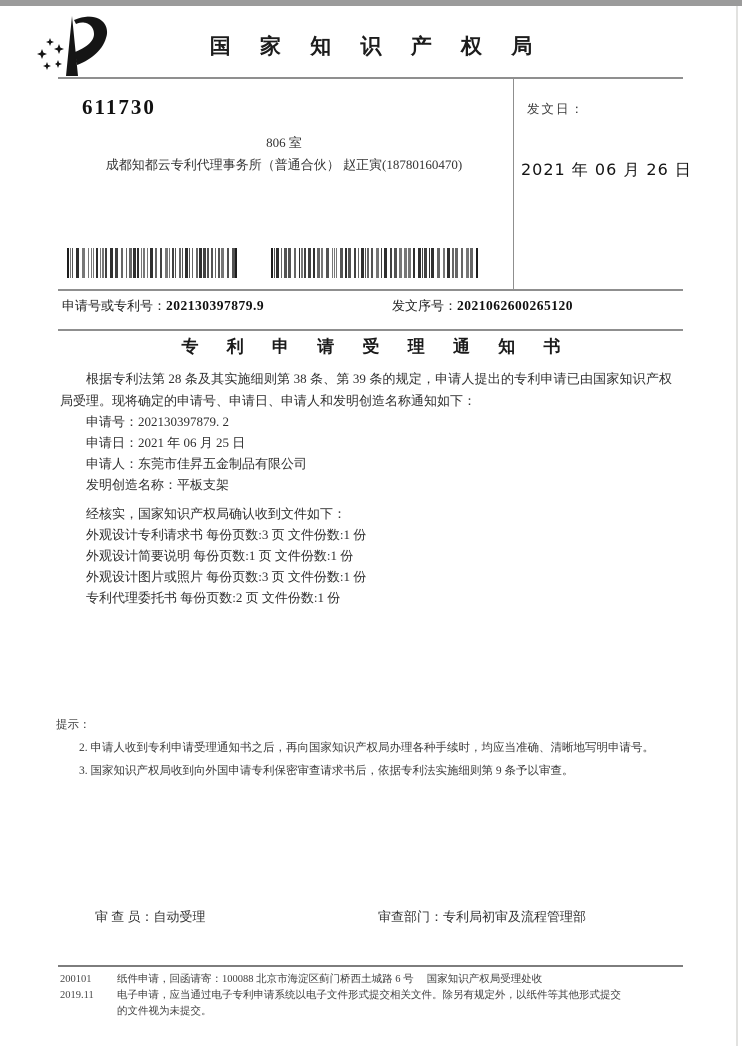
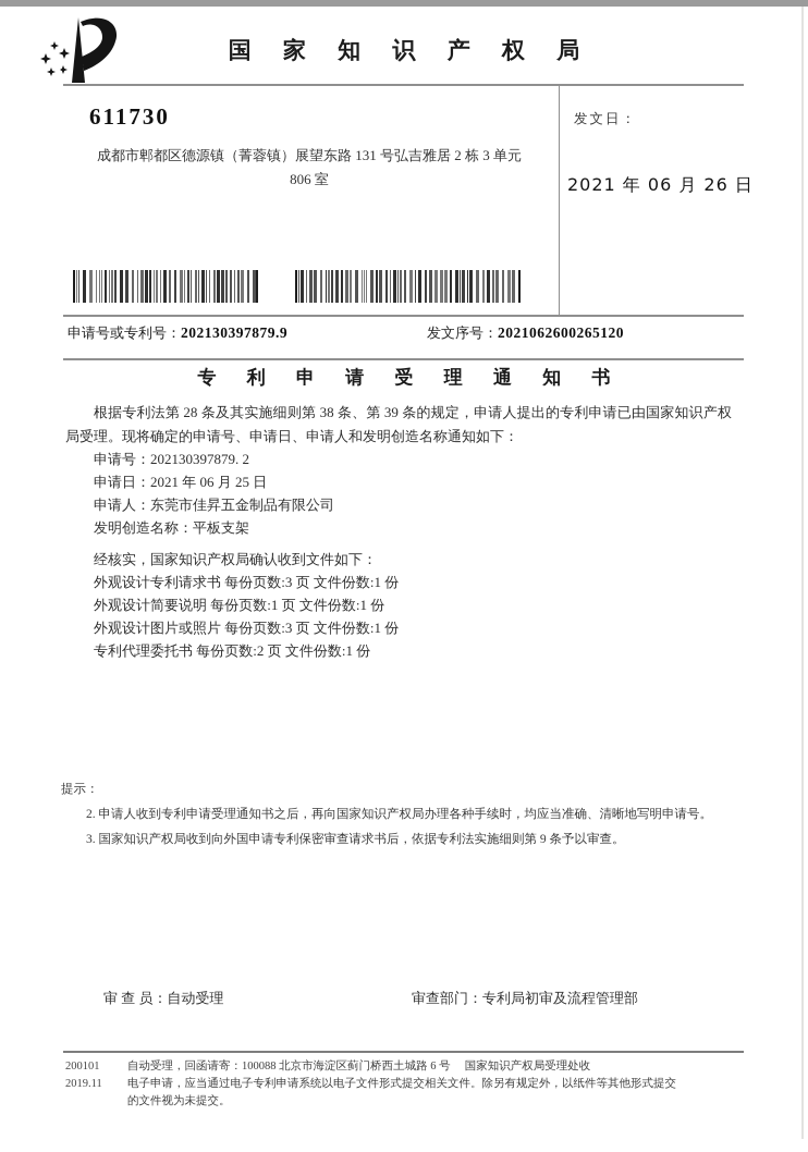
  国 家 知 识 产 权 局
  611730
+ 成都市郫都区德源镇（菁蓉镇）展望东路 131 号弘吉雅居 2 栋 3 单元
  806 室
- 成都知都云专利代理事务所（普通合伙） 赵正寅(18780160470)
  发文日：
  2021 年 06 月 26 日
  申请号或专利号：202130397879.9
  发文序号：2021062600265120
  专 利 申 请 受 理 通 知 书
  根据专利法第 28 条及其实施细则第 38 条、第 39 条的规定，申请人提出的专利申请已由国家知识产权局受理。现将确定的申请号、申请日、申请人和发明创造名称通知如下：
  申请号：202130397879. 2
  申请日：2021 年 06 月 25 日
  申请人：东莞市佳昇五金制品有限公司
  发明创造名称：平板支架
  经核实，国家知识产权局确认收到文件如下：
  外观设计专利请求书 每份页数:3 页 文件份数:1 份
  外观设计简要说明 每份页数:1 页 文件份数:1 份
  外观设计图片或照片 每份页数:3 页 文件份数:1 份
  专利代理委托书 每份页数:2 页 文件份数:1 份
  提示：
  2. 申请人收到专利申请受理通知书之后，再向国家知识产权局办理各种手续时，均应当准确、清晰地写明申请号。
  3. 国家知识产权局收到向外国申请专利保密审查请求书后，依据专利法实施细则第 9 条予以审查。
  审 查 员：自动受理
  审查部门：专利局初审及流程管理部
  200101
  2019.11
- 纸件申请，回函请寄：100088 北京市海淀区蓟门桥西土城路 6 号 国家知识产权局受理处收
+ 自动受理，回函请寄：100088 北京市海淀区蓟门桥西土城路 6 号 国家知识产权局受理处收
  电子申请，应当通过电子专利申请系统以电子文件形式提交相关文件。除另有规定外，以纸件等其他形式提交的文件视为未提交。
